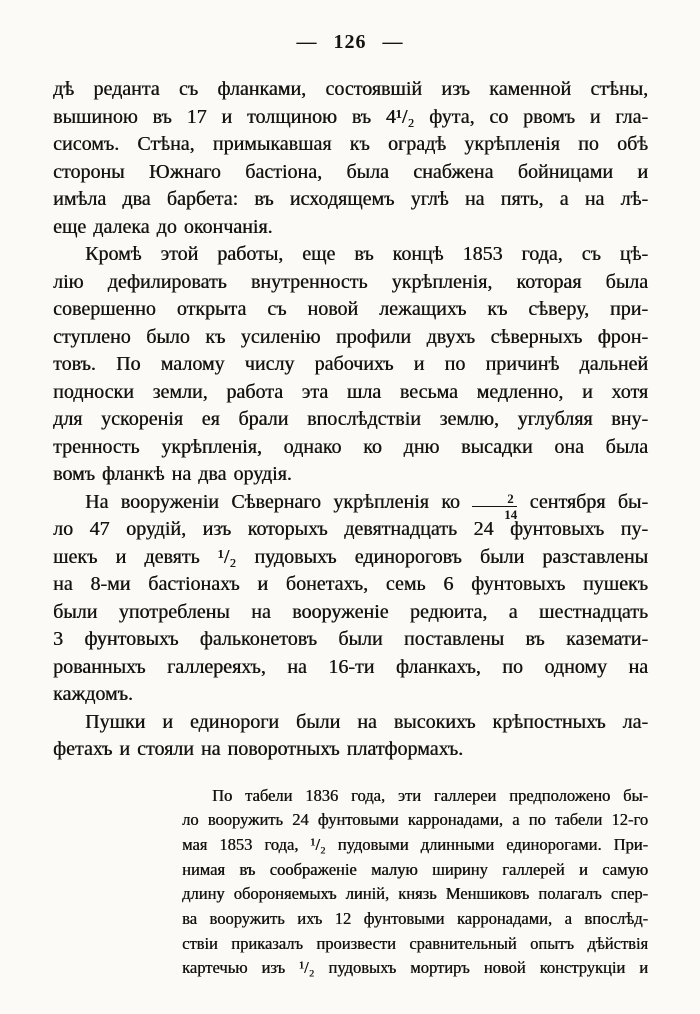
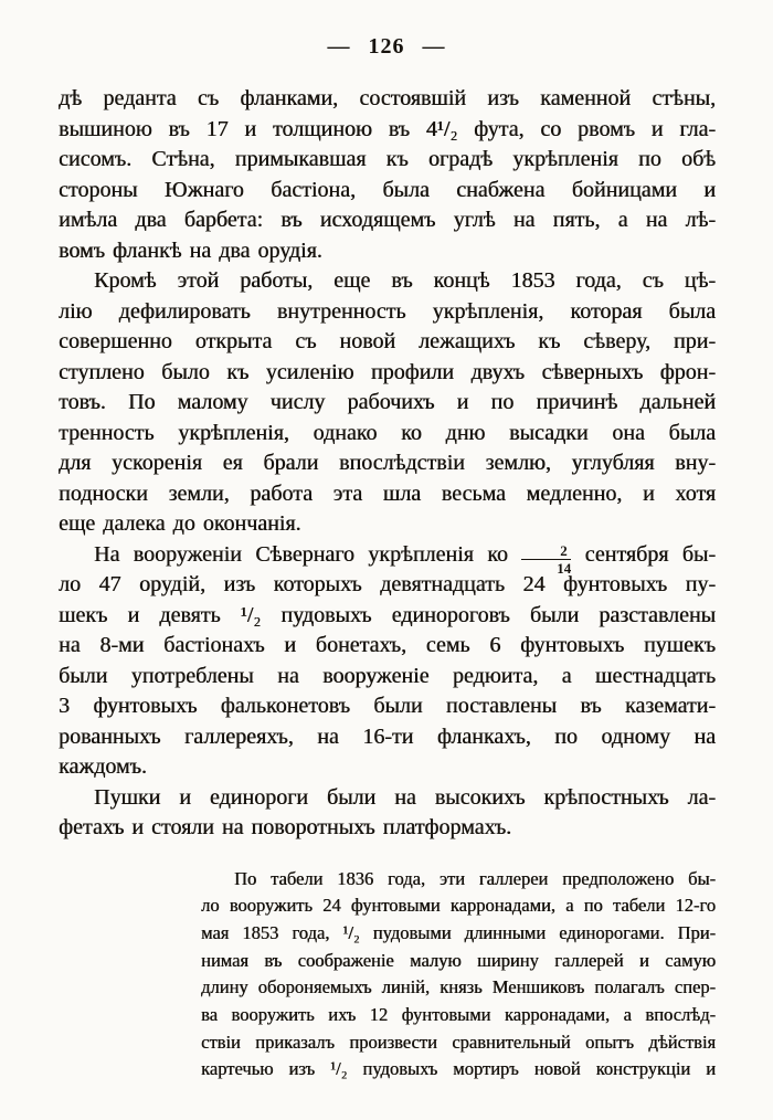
  — 126 —
  дѣ реданта съ фланками, состоявшій изъ каменной стѣны,
  вышиною въ 17 и толщиною въ 4¹/₂ фута, со рвомъ и гла-
  сисомъ. Стѣна, примыкавшая къ оградѣ укрѣпленія по обѣ
  стороны Южнаго бастіона, была снабжена бойницами и
  имѣла два барбета: въ исходящемъ углѣ на пять, а на лѣ-
- еще далека до окончанія.
+ вомъ фланкѣ на два орудія.
  Кромѣ этой работы, еще въ концѣ 1853 года, съ цѣ-
  лію дефилировать внутренность укрѣпленія, которая была
  совершенно открыта съ новой лежащихъ къ сѣверу, при-
  ступлено было къ усиленію профили двухъ сѣверныхъ фрон-
  товъ. По малому числу рабочихъ и по причинѣ дальней
- подноски земли, работа эта шла весьма медленно, и хотя
+ тренность укрѣпленія, однако ко дню высадки она была
  для ускоренія ея брали впослѣдствіи землю, углубляя вну-
- тренность укрѣпленія, однако ко дню высадки она была
+ подноски земли, работа эта шла весьма медленно, и хотя
- вомъ фланкѣ на два орудія.
+ еще далека до окончанія.
  На вооруженіи Сѣвернаго укрѣпленія ко
  2
  14
  сентября бы-
  ло 47 орудій, изъ которыхъ девятнадцать 24 фунтовыхъ пу-
  шекъ и девять ¹/₂ пудовыхъ единороговъ были разставлены
  на 8-ми бастіонахъ и бонетахъ, семь 6 фунтовыхъ пушекъ
  были употреблены на вооруженіе редюита, а шестнадцать
  3 фунтовыхъ фальконетовъ были поставлены въ каземати-
  рованныхъ галлереяхъ, на 16-ти фланкахъ, по одному на
  каждомъ.
  Пушки и единороги были на высокихъ крѣпостныхъ ла-
  фетахъ и стояли на поворотныхъ платформахъ.
  По табели 1836 года, эти галлереи предположено бы-
  ло вооружить 24 фунтовыми карронадами, а по табели 12-го
  мая 1853 года, ¹/₂ пудовыми длинными единорогами. При-
  нимая въ соображеніе малую ширину галлерей и самую
  длину обороняемыхъ линій, князь Меншиковъ полагалъ спер-
  ва вооружить ихъ 12 фунтовыми карронадами, а впослѣд-
  ствіи приказалъ произвести сравнительный опытъ дѣйствія
  картечью изъ ¹/₂ пудовыхъ мортиръ новой конструкціи и
